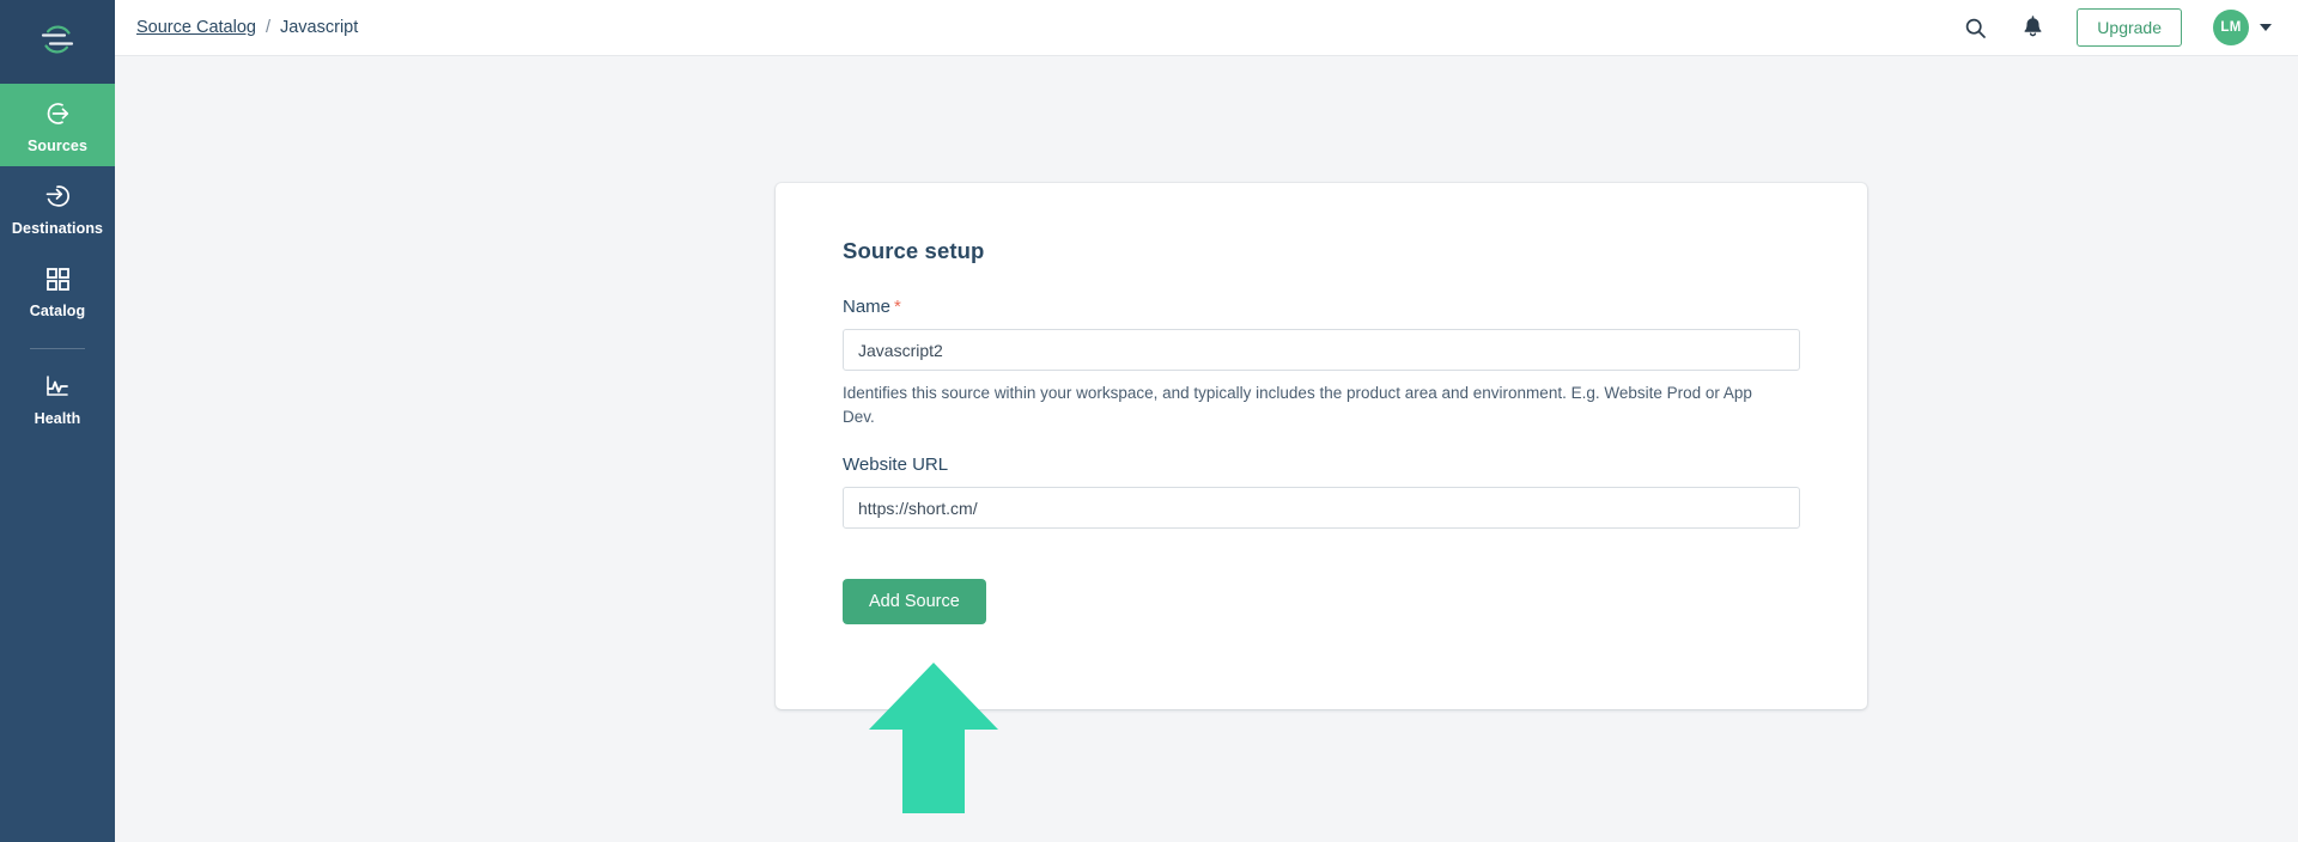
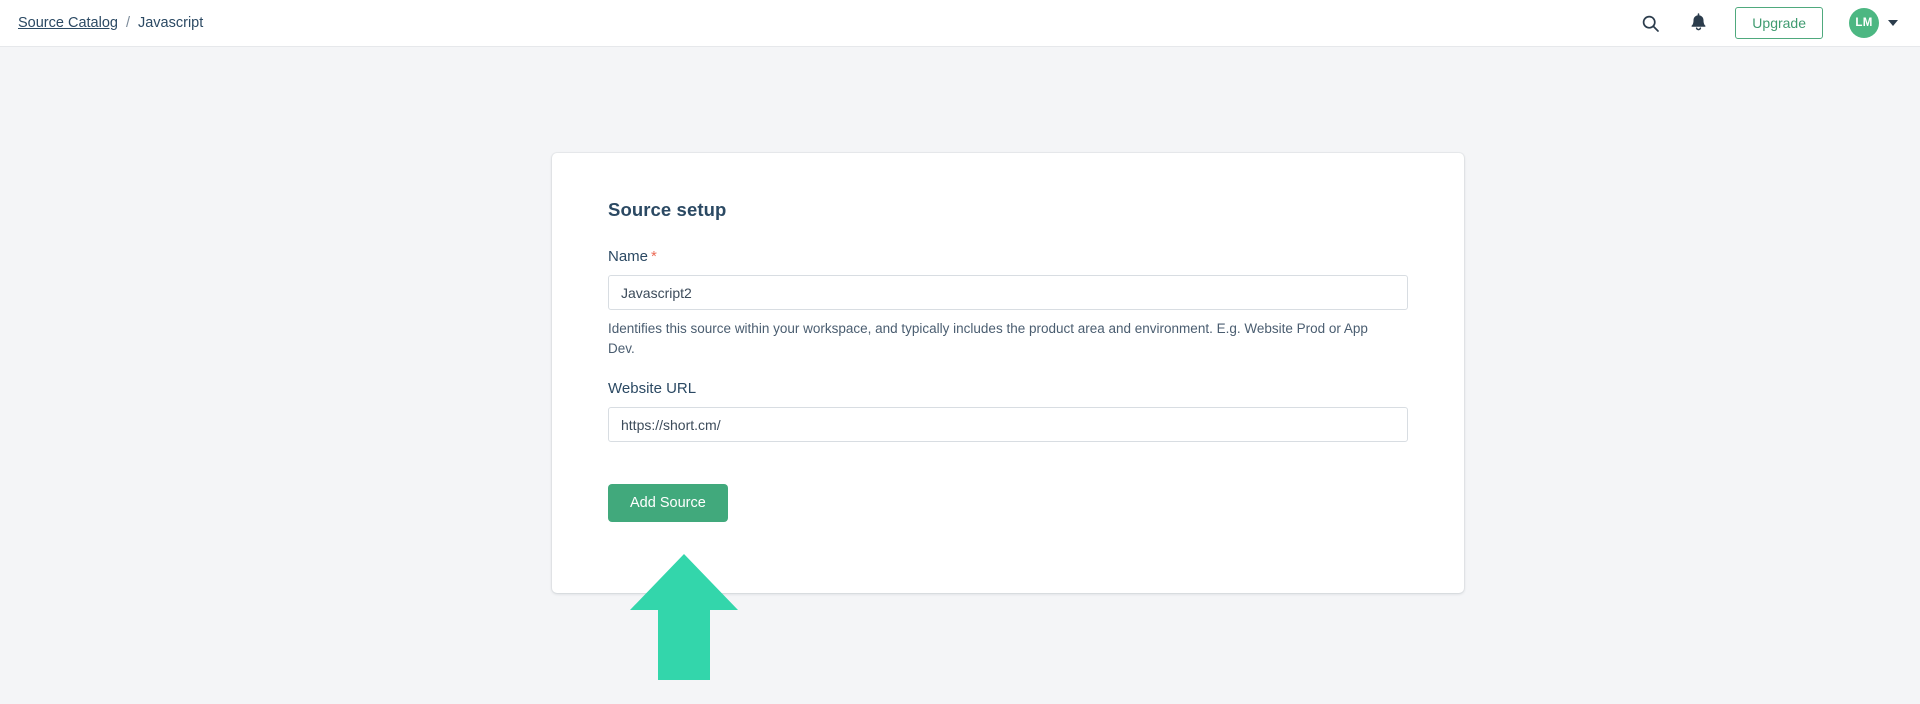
- Sources
- Destinations
- Catalog
- Health
  Source Catalog
  /
  Javascript
  Upgrade
  LM
  Source setup
  Name *
  Javascript2
  Identifies this source within your workspace, and typically includes the product area and environment. E.g. Website Prod or App Dev.
  Website URL
  https://short.cm/
  Add Source
